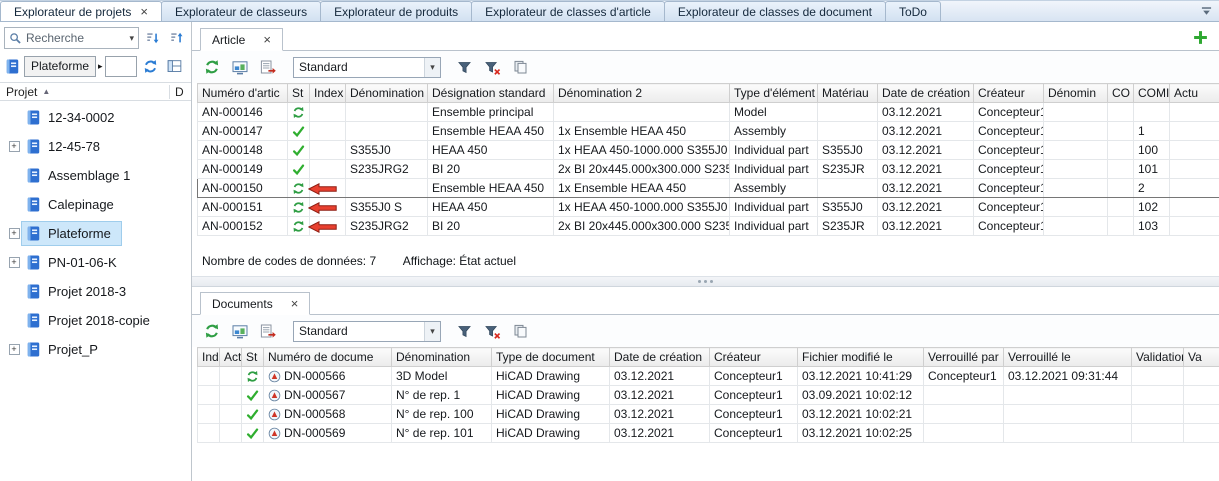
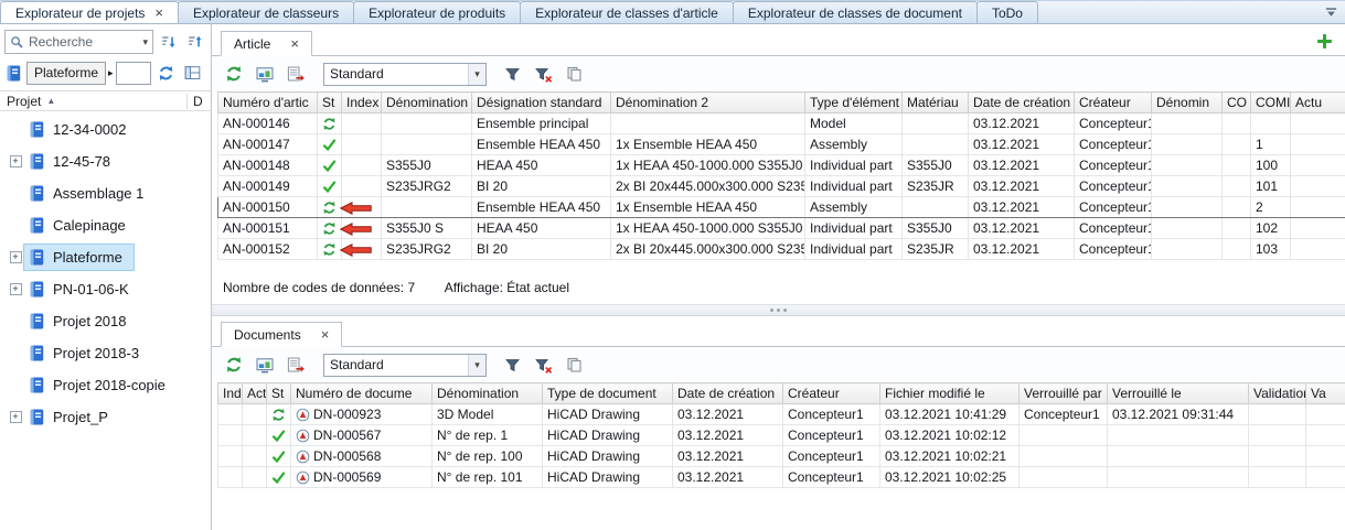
  Explorateur de projets
  ×
  Explorateur de classeurs
  Explorateur de produits
  Explorateur de classes d'article
  Explorateur de classes de document
  ToDo
  Recherche
  ▾
  Plateforme
  ▸
  Projet
  ▲
  D
  12-34-0002
  +
  12-45-78
  Assemblage 1
  Calepinage
  +
  Plateforme
  +
  PN-01-06-K
+ Projet 2018
  Projet 2018-3
  Projet 2018-copie
  +
  Projet_P
  Article
  ×
  Standard
  ▾
  Numéro d'artic	St	Index	Dénomination	Désignation standard	Dénomination 2	Type d'élément	Matériau	Date de création	Créateur	Dénomin	CO	COMI	Actu
  AN-000146				Ensemble principal		Model		03.12.2021	Concepteur1
  AN-000147				Ensemble HEAA 450	1x Ensemble HEAA 450	Assembly		03.12.2021	Concepteur1			1
  AN-000148			S355J0	HEAA 450	1x HEAA 450-1000.000 S355J0	Individual part	S355J0	03.12.2021	Concepteur1			100
  AN-000149			S235JRG2	BI 20	2x BI 20x445.000x300.000 S235	Individual part	S235JR	03.12.2021	Concepteur1			101
  AN-000150				Ensemble HEAA 450	1x Ensemble HEAA 450	Assembly		03.12.2021	Concepteur1			2
  AN-000151			S355J0 S	HEAA 450	1x HEAA 450-1000.000 S355J0	Individual part	S355J0	03.12.2021	Concepteur1			102
  AN-000152			S235JRG2	BI 20	2x BI 20x445.000x300.000 S235	Individual part	S235JR	03.12.2021	Concepteur1			103
  Nombre de codes de données: 7 Affichage: État actuel
  Documents
  ×
  Standard
  ▾
  Ind	Act	St	Numéro de docume	Dénomination	Type de document	Date de création	Créateur	Fichier modifié le	Verrouillé par	Verrouillé le	Validatio	Va
- 			DN-000566	3D Model	HiCAD Drawing	03.12.2021	Concepteur1	03.12.2021 10:41:29	Concepteur1	03.12.2021 09:31:44
+ 			DN-000923	3D Model	HiCAD Drawing	03.12.2021	Concepteur1	03.12.2021 10:41:29	Concepteur1	03.12.2021 09:31:44
- 			DN-000567	N° de rep. 1	HiCAD Drawing	03.12.2021	Concepteur1	03.09.2021 10:02:12
+ 			DN-000567	N° de rep. 1	HiCAD Drawing	03.12.2021	Concepteur1	03.12.2021 10:02:12
  			DN-000568	N° de rep. 100	HiCAD Drawing	03.12.2021	Concepteur1	03.12.2021 10:02:21
  			DN-000569	N° de rep. 101	HiCAD Drawing	03.12.2021	Concepteur1	03.12.2021 10:02:25
